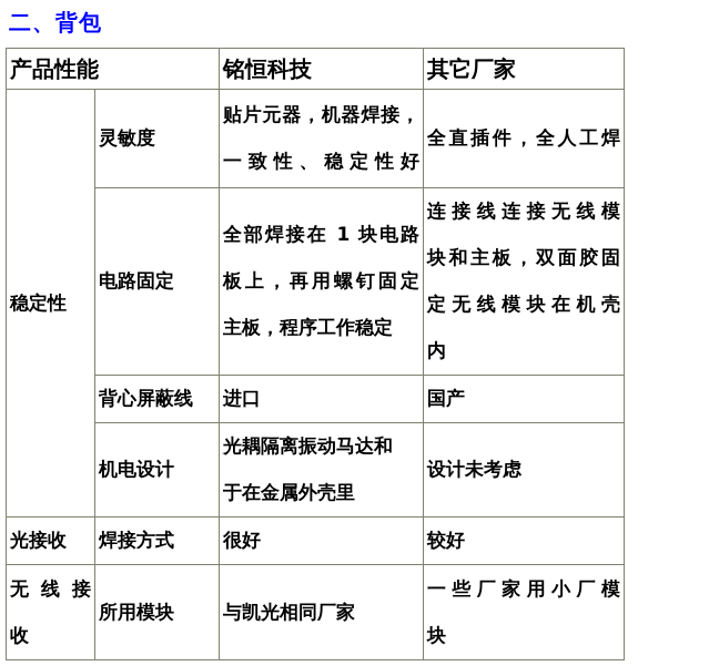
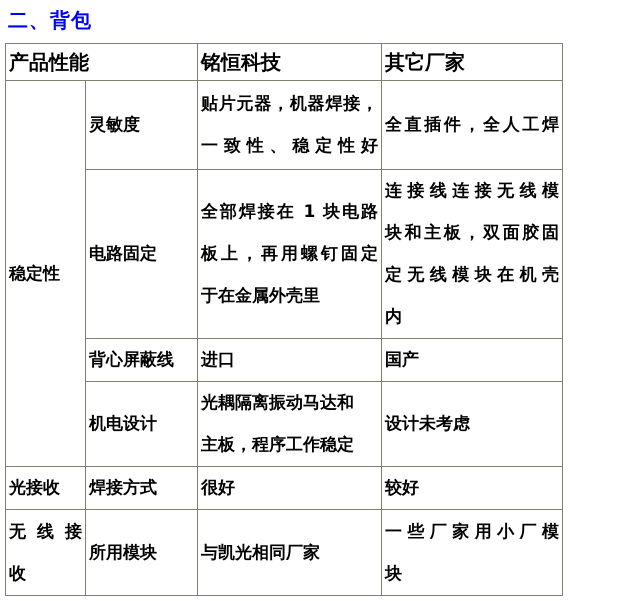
  二、背包
  产品性能	铭恒科技	其它厂家
  稳定性	灵敏度	贴片元器，机器焊接，一致性、稳定性好	全直插件，全人工焊
- 电路固定	全部焊接在 1 块电路板上，再用螺钉固定主板，程序工作稳定	连接线连接无线模块和主板，双面胶固定无线模块在机壳内
+ 电路固定	全部焊接在 1 块电路板上，再用螺钉固定于在金属外壳里	连接线连接无线模块和主板，双面胶固定无线模块在机壳内
  背心屏蔽线	进口	国产
- 机电设计	光耦隔离振动马达和于在金属外壳里	设计未考虑
+ 机电设计	光耦隔离振动马达和主板，程序工作稳定	设计未考虑
  光接收	焊接方式	很好	较好
  无线接收	所用模块	与凯光相同厂家	一些厂家用小厂模块
